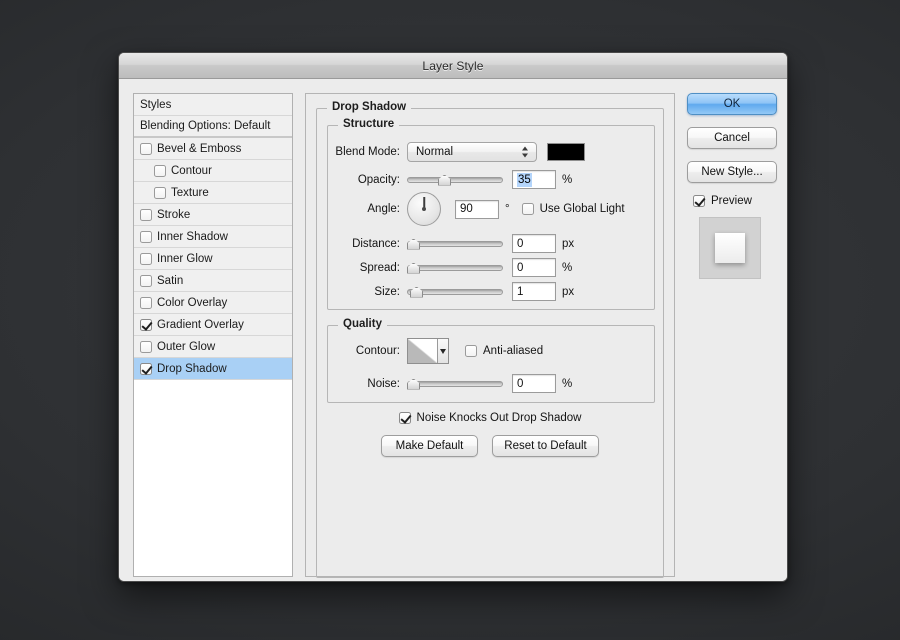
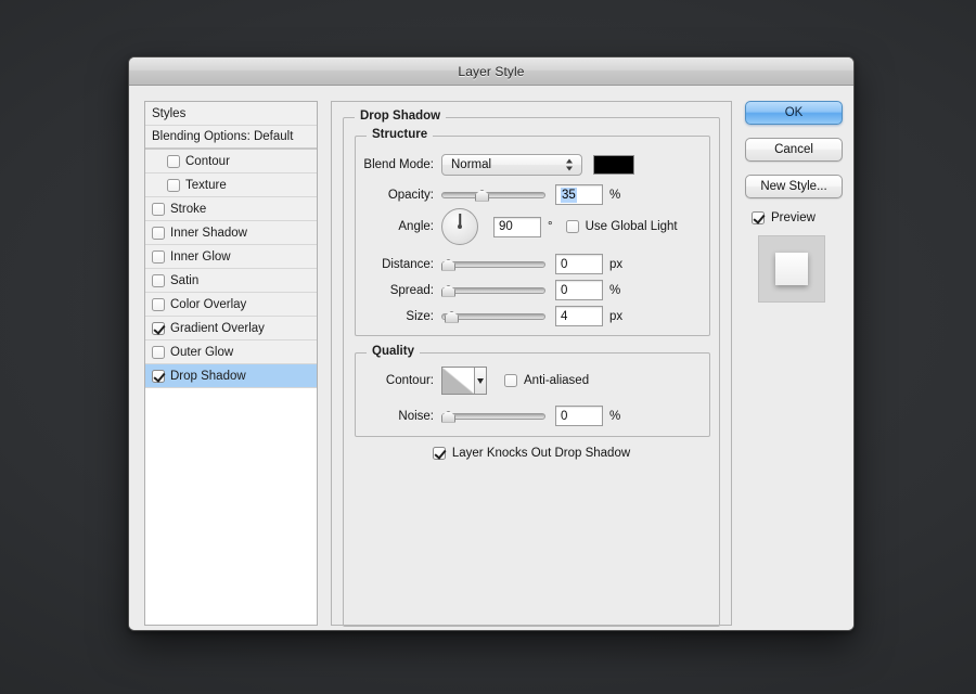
  Layer Style
  Styles
  Blending Options: Default
- Bevel & Emboss
  Contour
  Texture
  Stroke
  Inner Shadow
  Inner Glow
  Satin
  Color Overlay
  Gradient Overlay
  Outer Glow
  Drop Shadow
  Drop Shadow
  Structure
  Blend Mode:
  Normal
  Opacity:
  35
  %
  Angle:
  90
  °
  Use Global Light
  Distance:
  0
  px
  Spread:
  0
  %
  Size:
- 1
+ 4
  px
  Quality
  Contour:
  Anti-aliased
  Noise:
  0
  %
- Noise Knocks Out Drop Shadow
+ Layer Knocks Out Drop Shadow
- Make Default
- Reset to Default
  OK
  Cancel
  New Style...
  Preview
